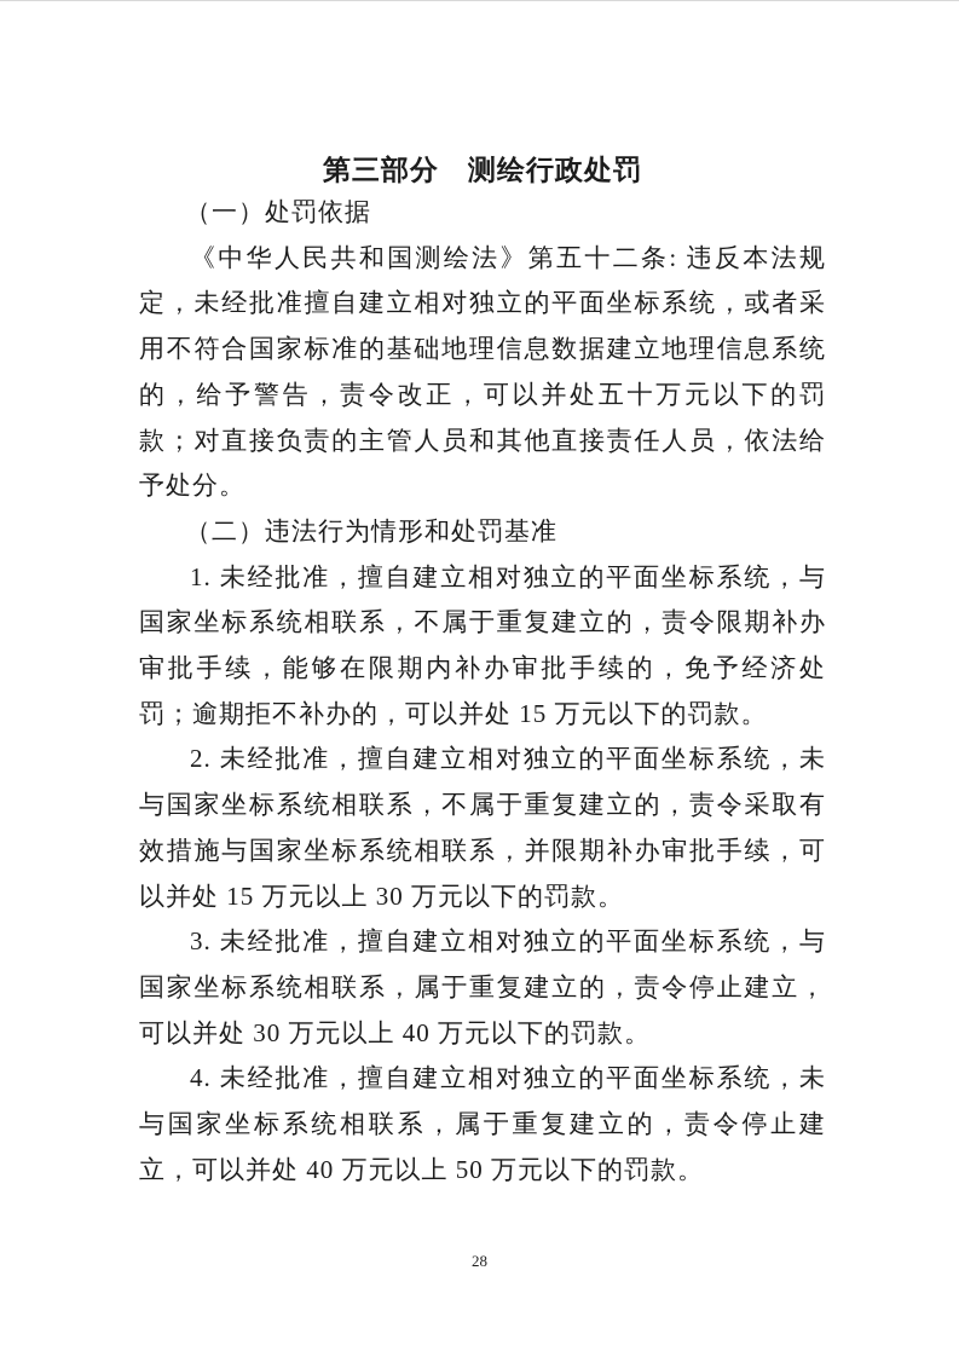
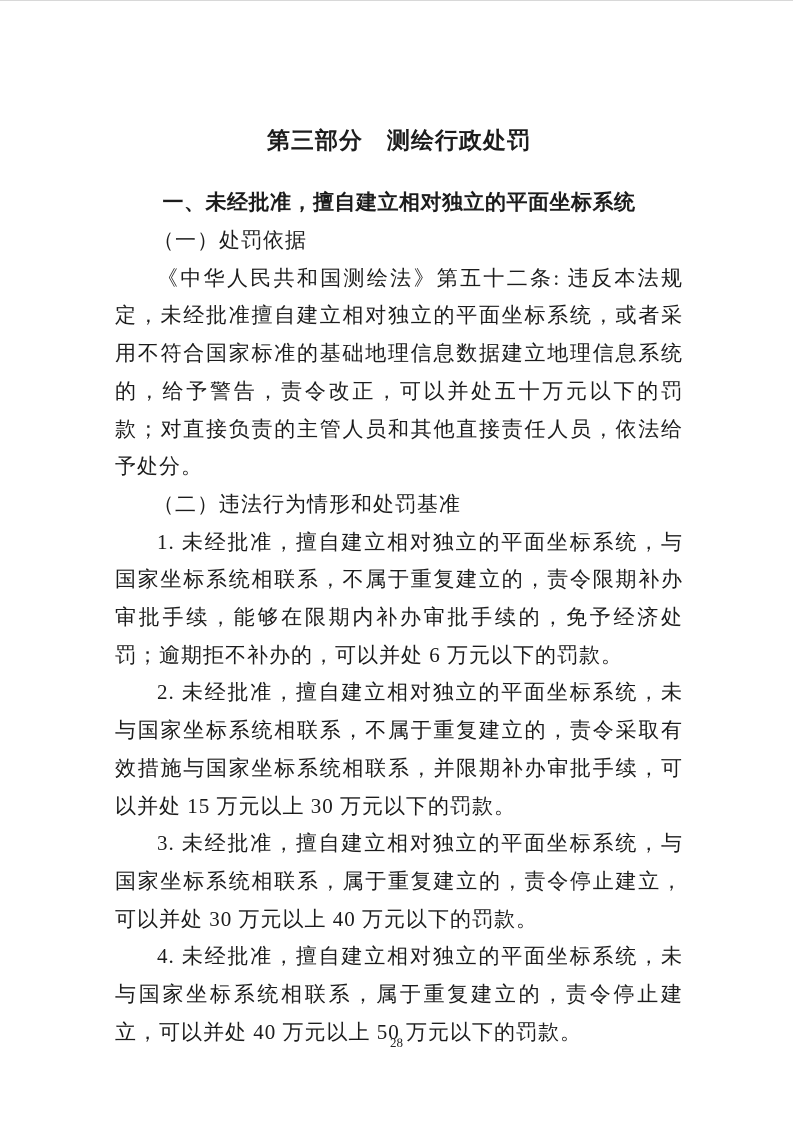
  第三部分 测绘行政处罚
+ 一、未经批准，擅自建立相对独立的平面坐标系统
  （一）处罚依据
  《中华人民共和国测绘法》第五十二条: 违反本法规定，未经批准擅自建立相对独立的平面坐标系统，或者采用不符合国家标准的基础地理信息数据建立地理信息系统的，给予警告，责令改正，可以并处五十万元以下的罚款；对直接负责的主管人员和其他直接责任人员，依法给予处分。
  （二）违法行为情形和处罚基准
- 1. 未经批准，擅自建立相对独立的平面坐标系统，与国家坐标系统相联系，不属于重复建立的，责令限期补办审批手续，能够在限期内补办审批手续的，免予经济处罚；逾期拒不补办的，可以并处 15 万元以下的罚款。
+ 1. 未经批准，擅自建立相对独立的平面坐标系统，与国家坐标系统相联系，不属于重复建立的，责令限期补办审批手续，能够在限期内补办审批手续的，免予经济处罚；逾期拒不补办的，可以并处 6 万元以下的罚款。
  2. 未经批准，擅自建立相对独立的平面坐标系统，未与国家坐标系统相联系，不属于重复建立的，责令采取有效措施与国家坐标系统相联系，并限期补办审批手续，可以并处 15 万元以上 30 万元以下的罚款。
  3. 未经批准，擅自建立相对独立的平面坐标系统，与国家坐标系统相联系，属于重复建立的，责令停止建立，可以并处 30 万元以上 40 万元以下的罚款。
  4. 未经批准，擅自建立相对独立的平面坐标系统，未与国家坐标系统相联系，属于重复建立的，责令停止建立，可以并处 40 万元以上 50 万元以下的罚款。
  28
